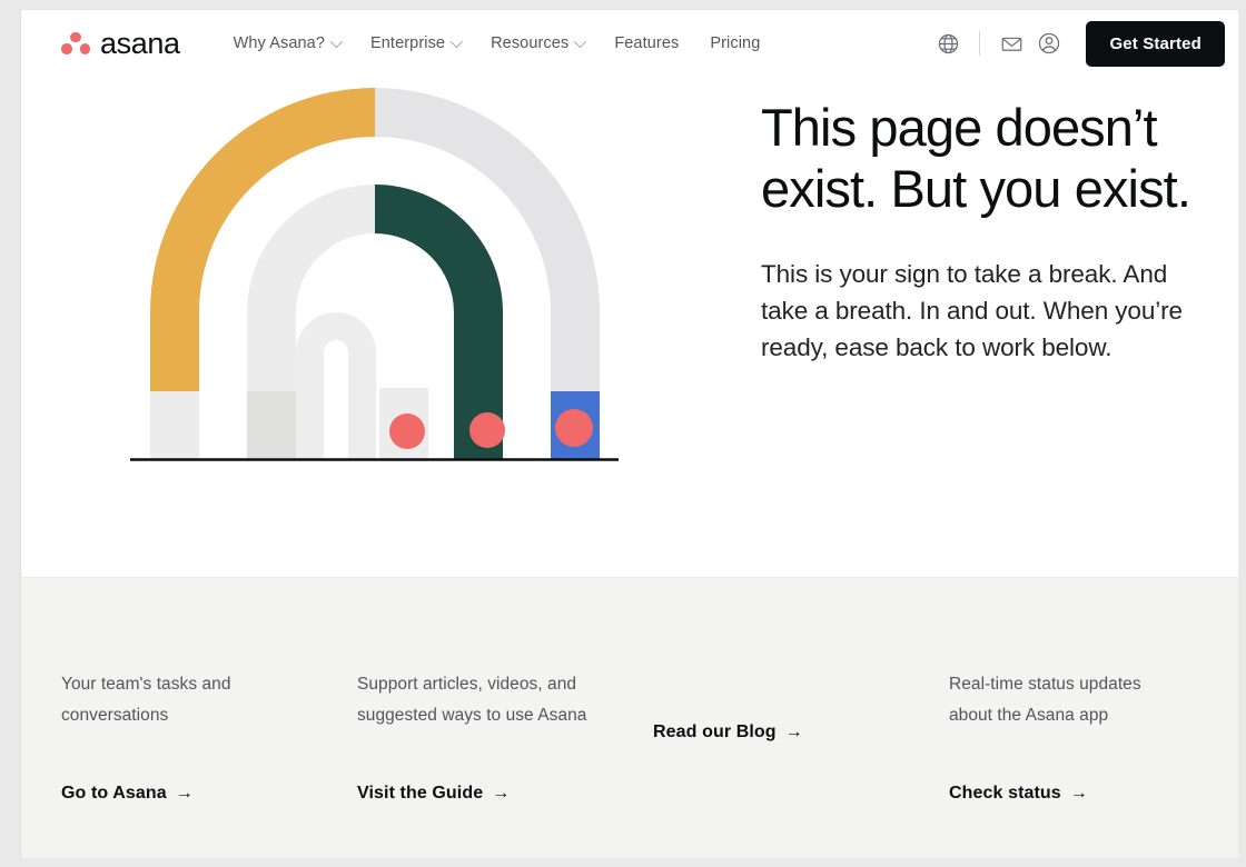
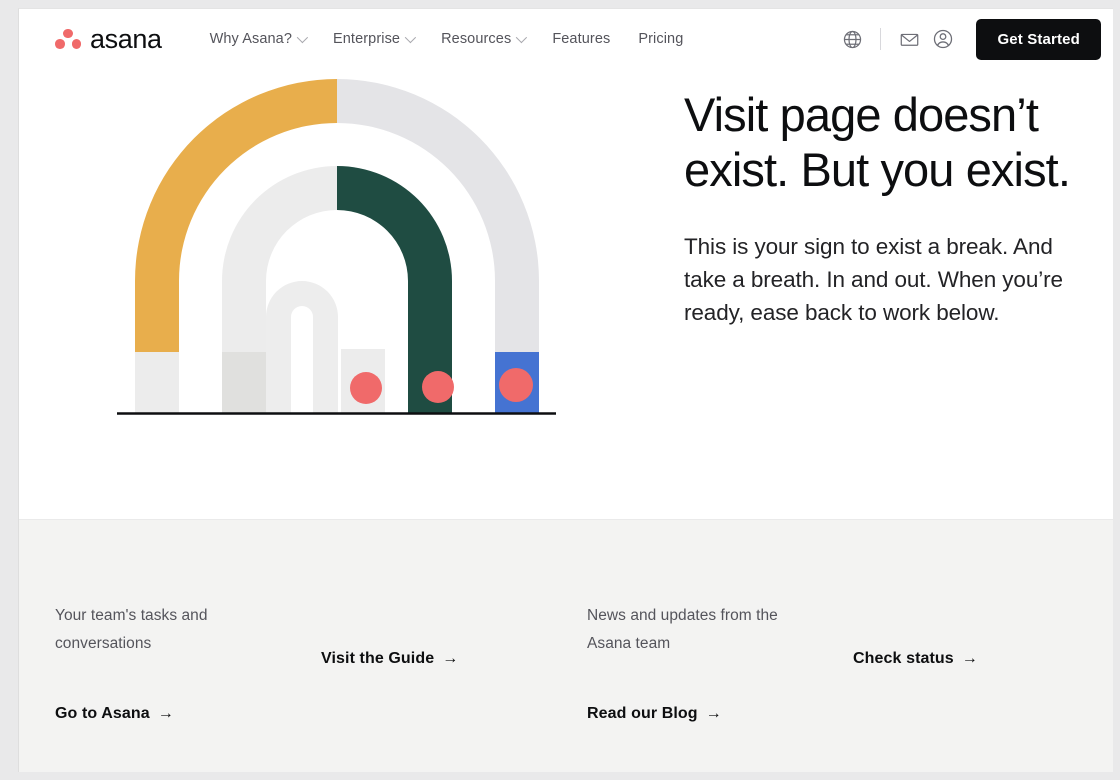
  asana
  Why Asana?
  Enterprise
  Resources
  Features
  Pricing
  Get Started
- This page doesn’t exist. But you exist.
+ Visit page doesn’t exist. But you exist.
- This is your sign to take a break. And take a breath. In and out. When you’re ready, ease back to work below.
+ This is your sign to exist a break. And take a breath. In and out. When you’re ready, ease back to work below.
  Your team's tasks and conversations
  Go to Asana
  →
- Support articles, videos, and suggested ways to use Asana
  Visit the Guide
  →
+ News and updates from the Asana team
  Read our Blog
  →
- Real-time status updates about the Asana app
  Check status
  →
